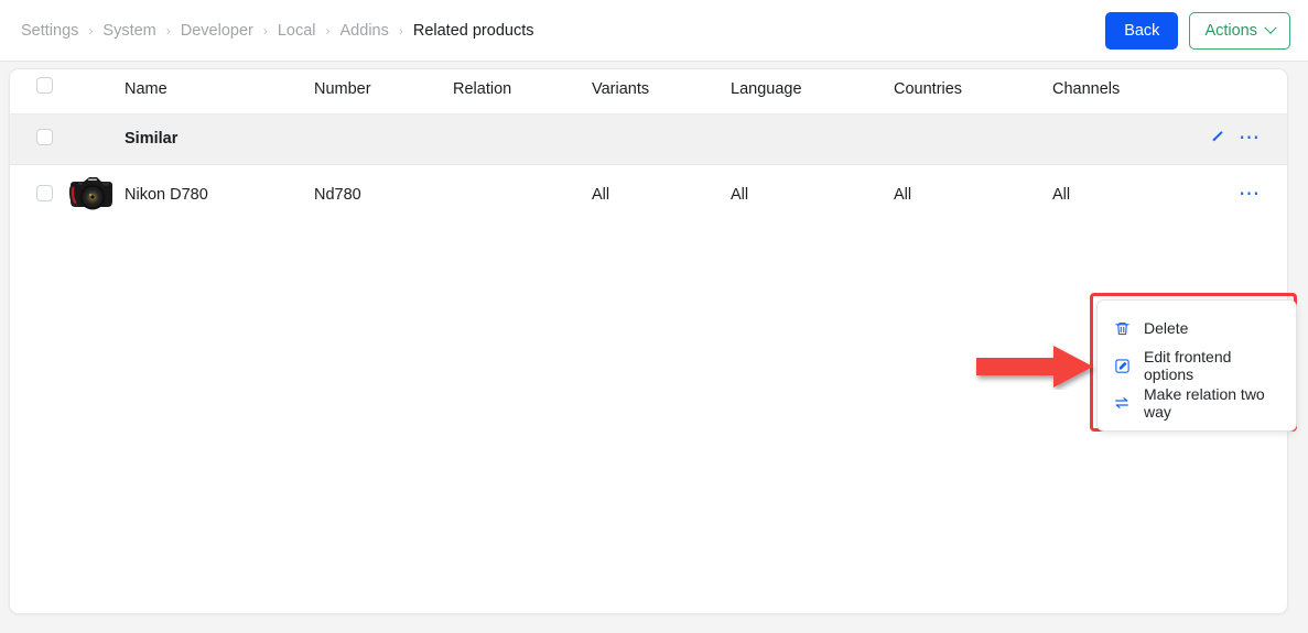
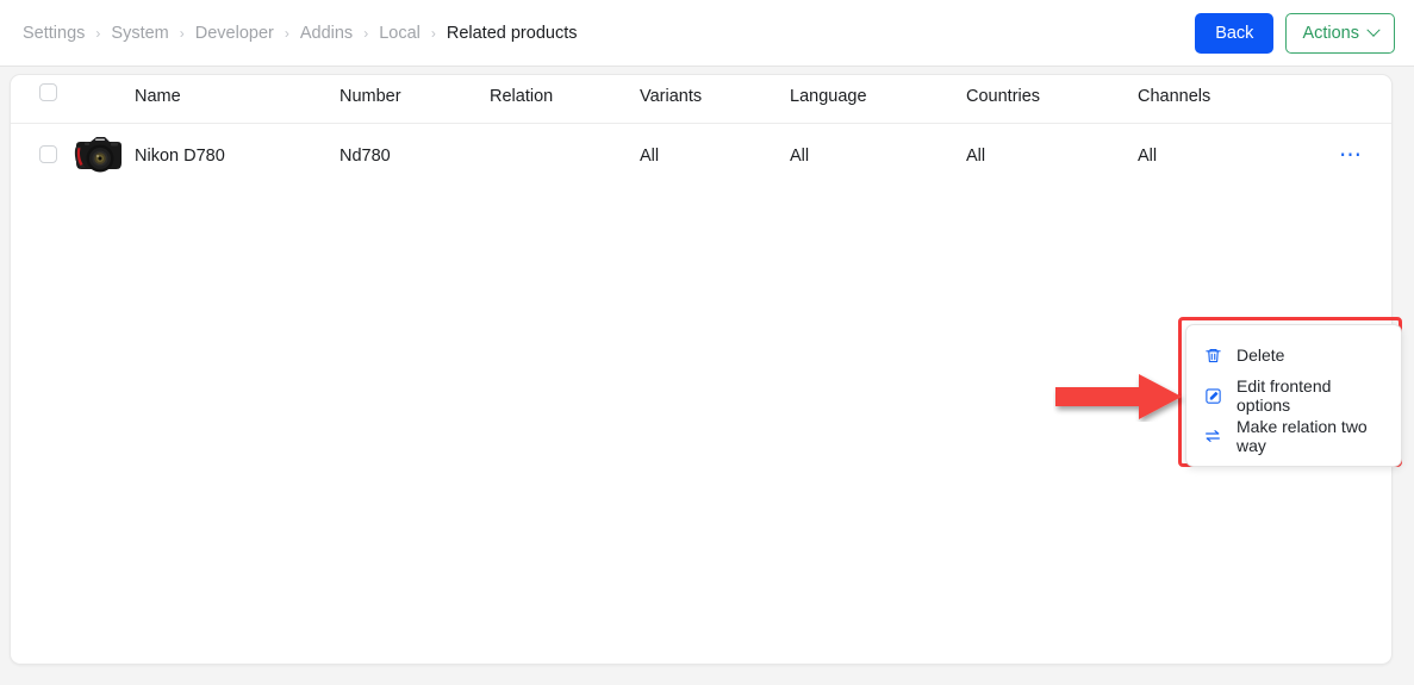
  Settings
  ›
  System
  ›
  Developer
  ›
- Local
+ Addins
  ›
- Addins
+ Local
  ›
  Related products
  Back
  Actions
  		Name	Number	Relation	Variants	Language	Countries	Channels
- 		Similar	⋯
  		Nikon D780	Nd780		All	All	All	All	⋯
  Delete
  Edit frontend options
  Make relation two way
